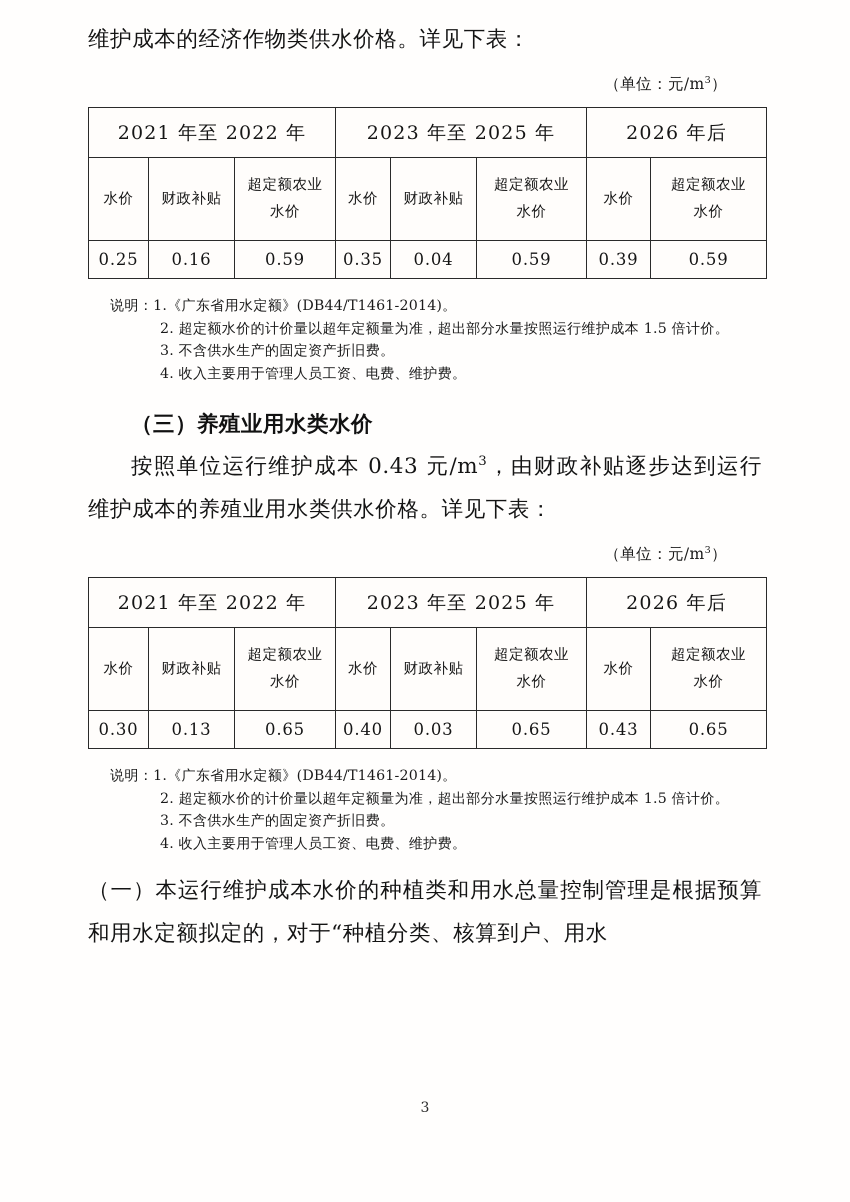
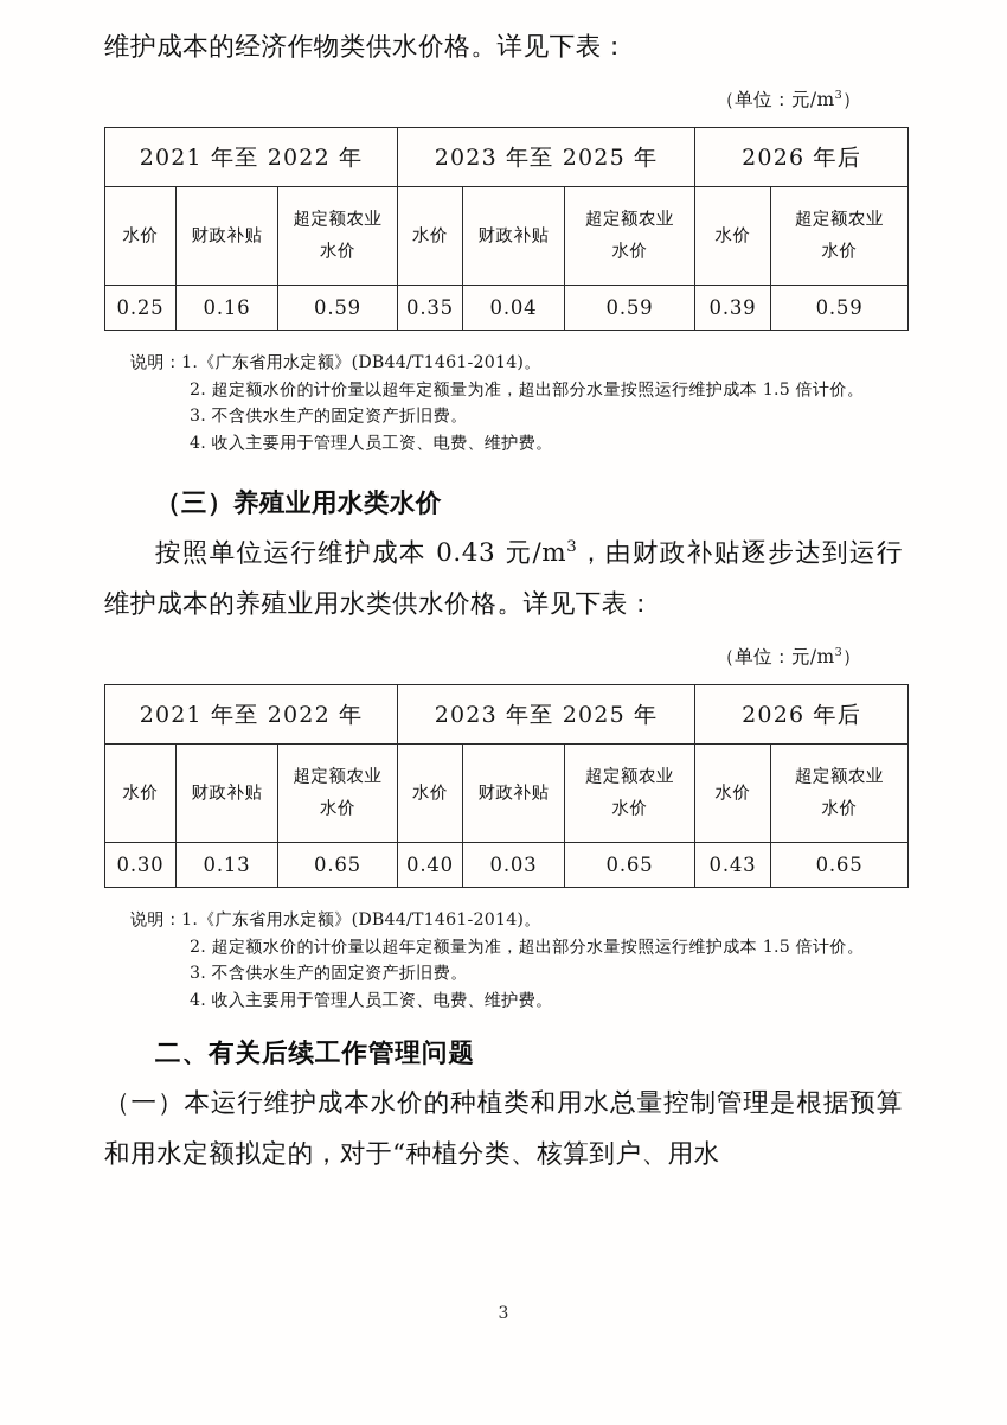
  维护成本的经济作物类供水价格。详见下表：
  （单位：元/m3）
  2021 年至 2022 年	2023 年至 2025 年	2026 年后
  水价	财政补贴	超定额农业 水价	水价	财政补贴	超定额农业 水价	水价	超定额农业 水价
  0.25	0.16	0.59	0.35	0.04	0.59	0.39	0.59
  说明：1.《广东省用水定额》(DB44/T1461-2014)。
  2. 超定额水价的计价量以超年定额量为准，超出部分水量按照运行维护成本 1.5 倍计价。
  3. 不含供水生产的固定资产折旧费。
  4. 收入主要用于管理人员工资、电费、维护费。
  （三）养殖业用水类水价
  按照单位运行维护成本 0.43 元/m3，由财政补贴逐步达到运行维护成本的养殖业用水类供水价格。详见下表：
  （单位：元/m3）
  2021 年至 2022 年	2023 年至 2025 年	2026 年后
  水价	财政补贴	超定额农业 水价	水价	财政补贴	超定额农业 水价	水价	超定额农业 水价
  0.30	0.13	0.65	0.40	0.03	0.65	0.43	0.65
  说明：1.《广东省用水定额》(DB44/T1461-2014)。
  2. 超定额水价的计价量以超年定额量为准，超出部分水量按照运行维护成本 1.5 倍计价。
  3. 不含供水生产的固定资产折旧费。
  4. 收入主要用于管理人员工资、电费、维护费。
+ 二、有关后续工作管理问题
  （一）本运行维护成本水价的种植类和用水总量控制管理是根据预算和用水定额拟定的，对于“种植分类、核算到户、用水
  3
